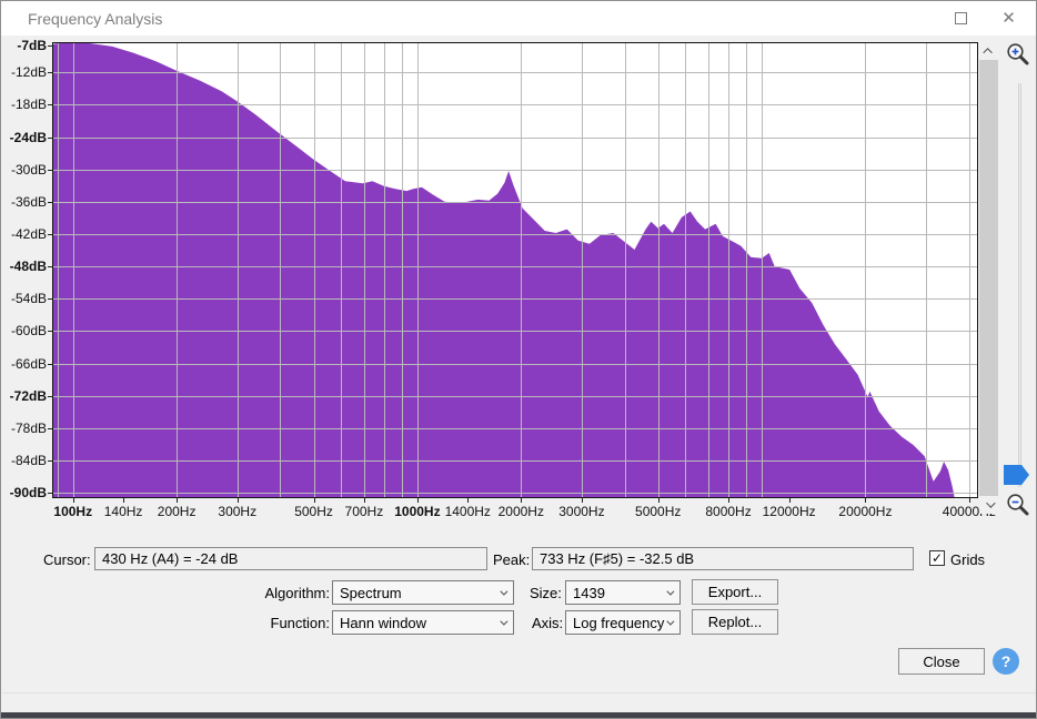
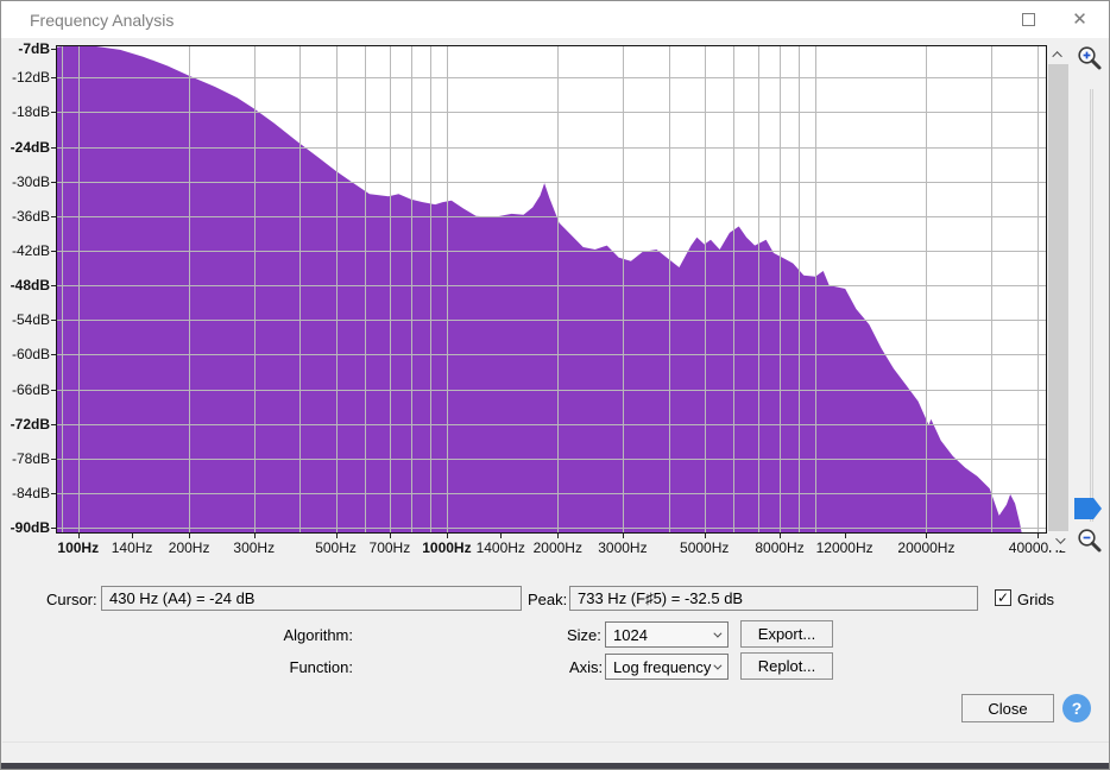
  Frequency Analysis
  ✕
  -7dB
  -12dB
  -18dB
  -24dB
  -30dB
  -36dB
  -42dB
  -48dB
  -54dB
  -60dB
  -66dB
  -72dB
  -78dB
  -84dB
  -90dB
  100Hz
  140Hz
  200Hz
  300Hz
  500Hz
  700Hz
  1000Hz
  1400Hz
  2000Hz
  3000Hz
  5000Hz
  8000Hz
  12000Hz
  20000Hz
  40000
  Cursor:
  430 Hz (A4) = -24 dB
  Peak:
  733 Hz (F♯5) = -32.5 dB
  ✓
  Grids
  Algorithm:
- Spectrum
  Size:
- 1439
+ 1024
  Export...
  Function:
- Hann window
  Axis:
  Log frequency
  Replot...
  Close
  ?
